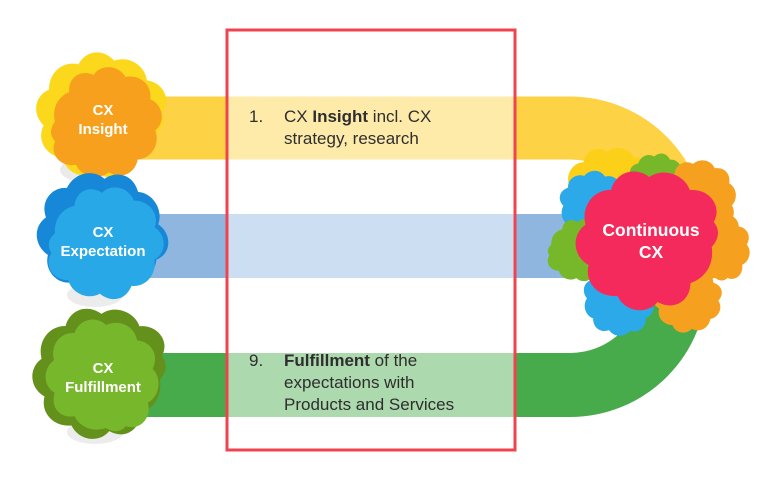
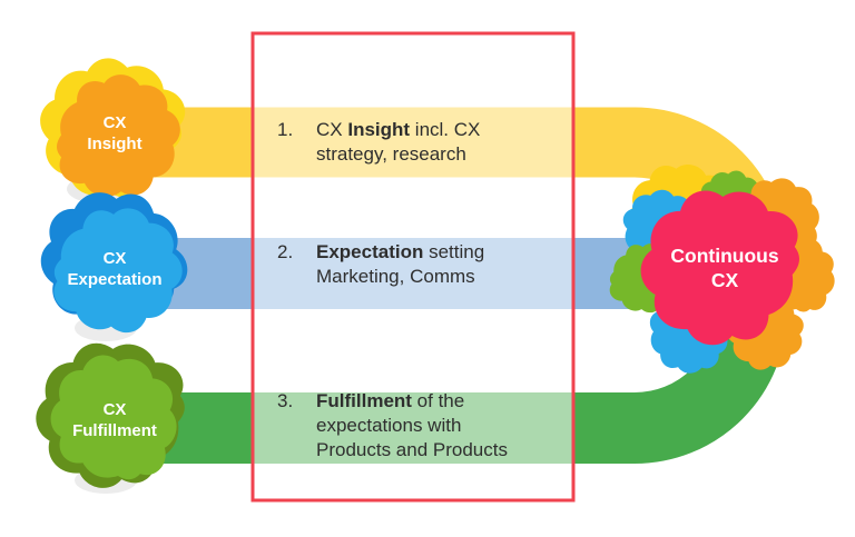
  CX
  Insight
  CX
  Expectation
  CX
  Fulfillment
  Continuous
  CX
  1.
  CX Insight incl. CX strategy, research
+ 2.
+ Expectation setting Marketing, Comms
- 9.
+ 3.
- Fulfillment of the expectations with Products and Services
+ Fulfillment of the expectations with Products and Products
